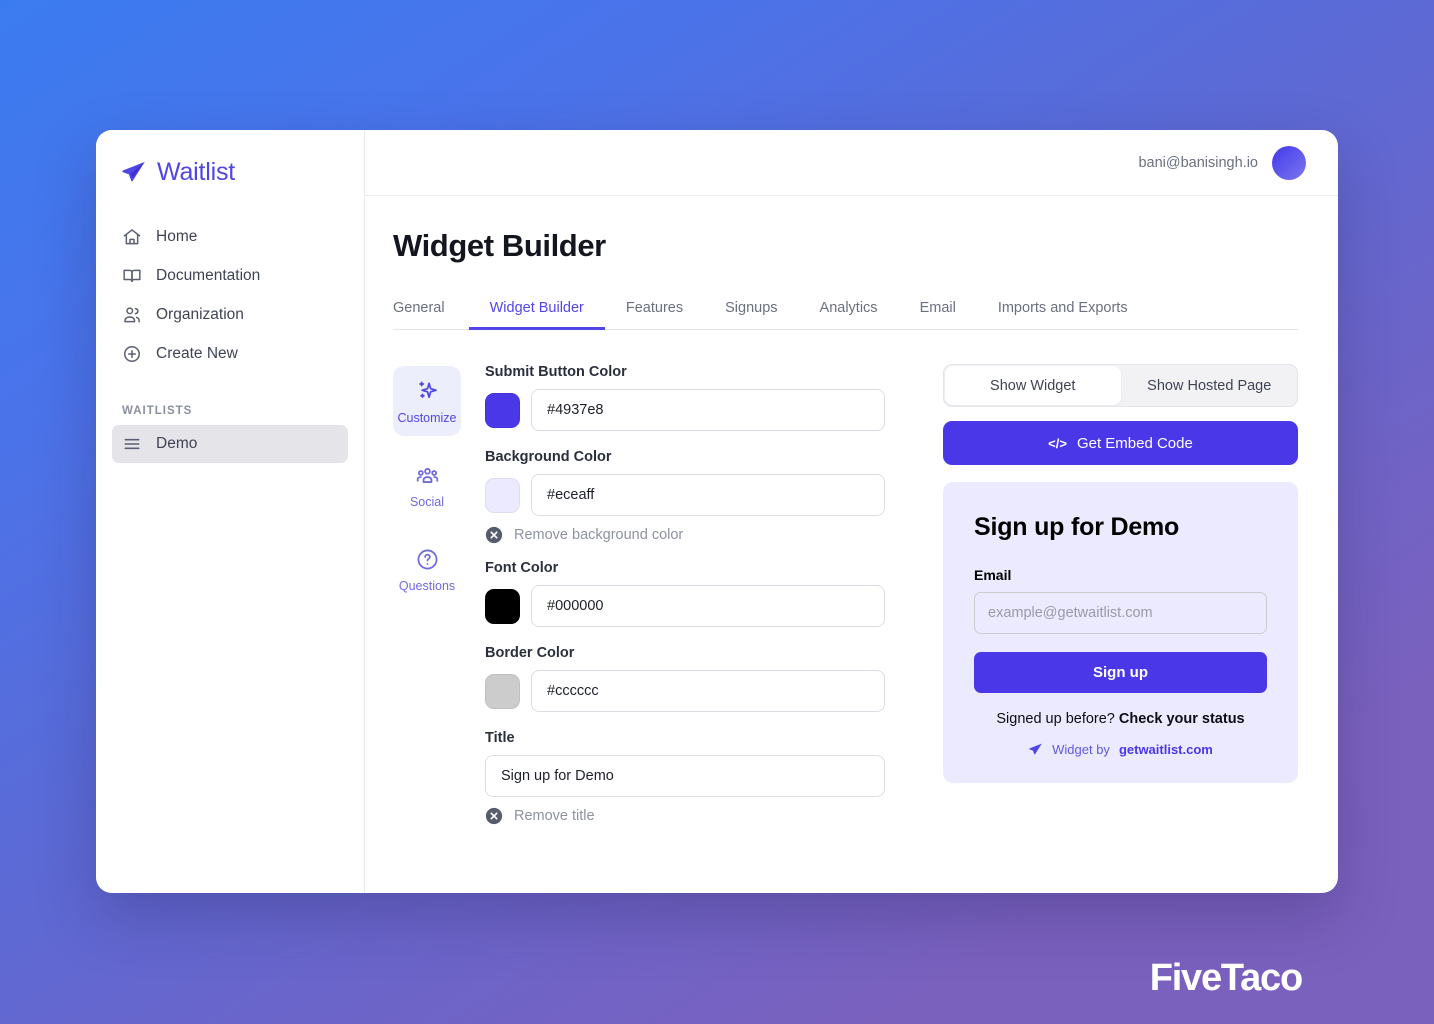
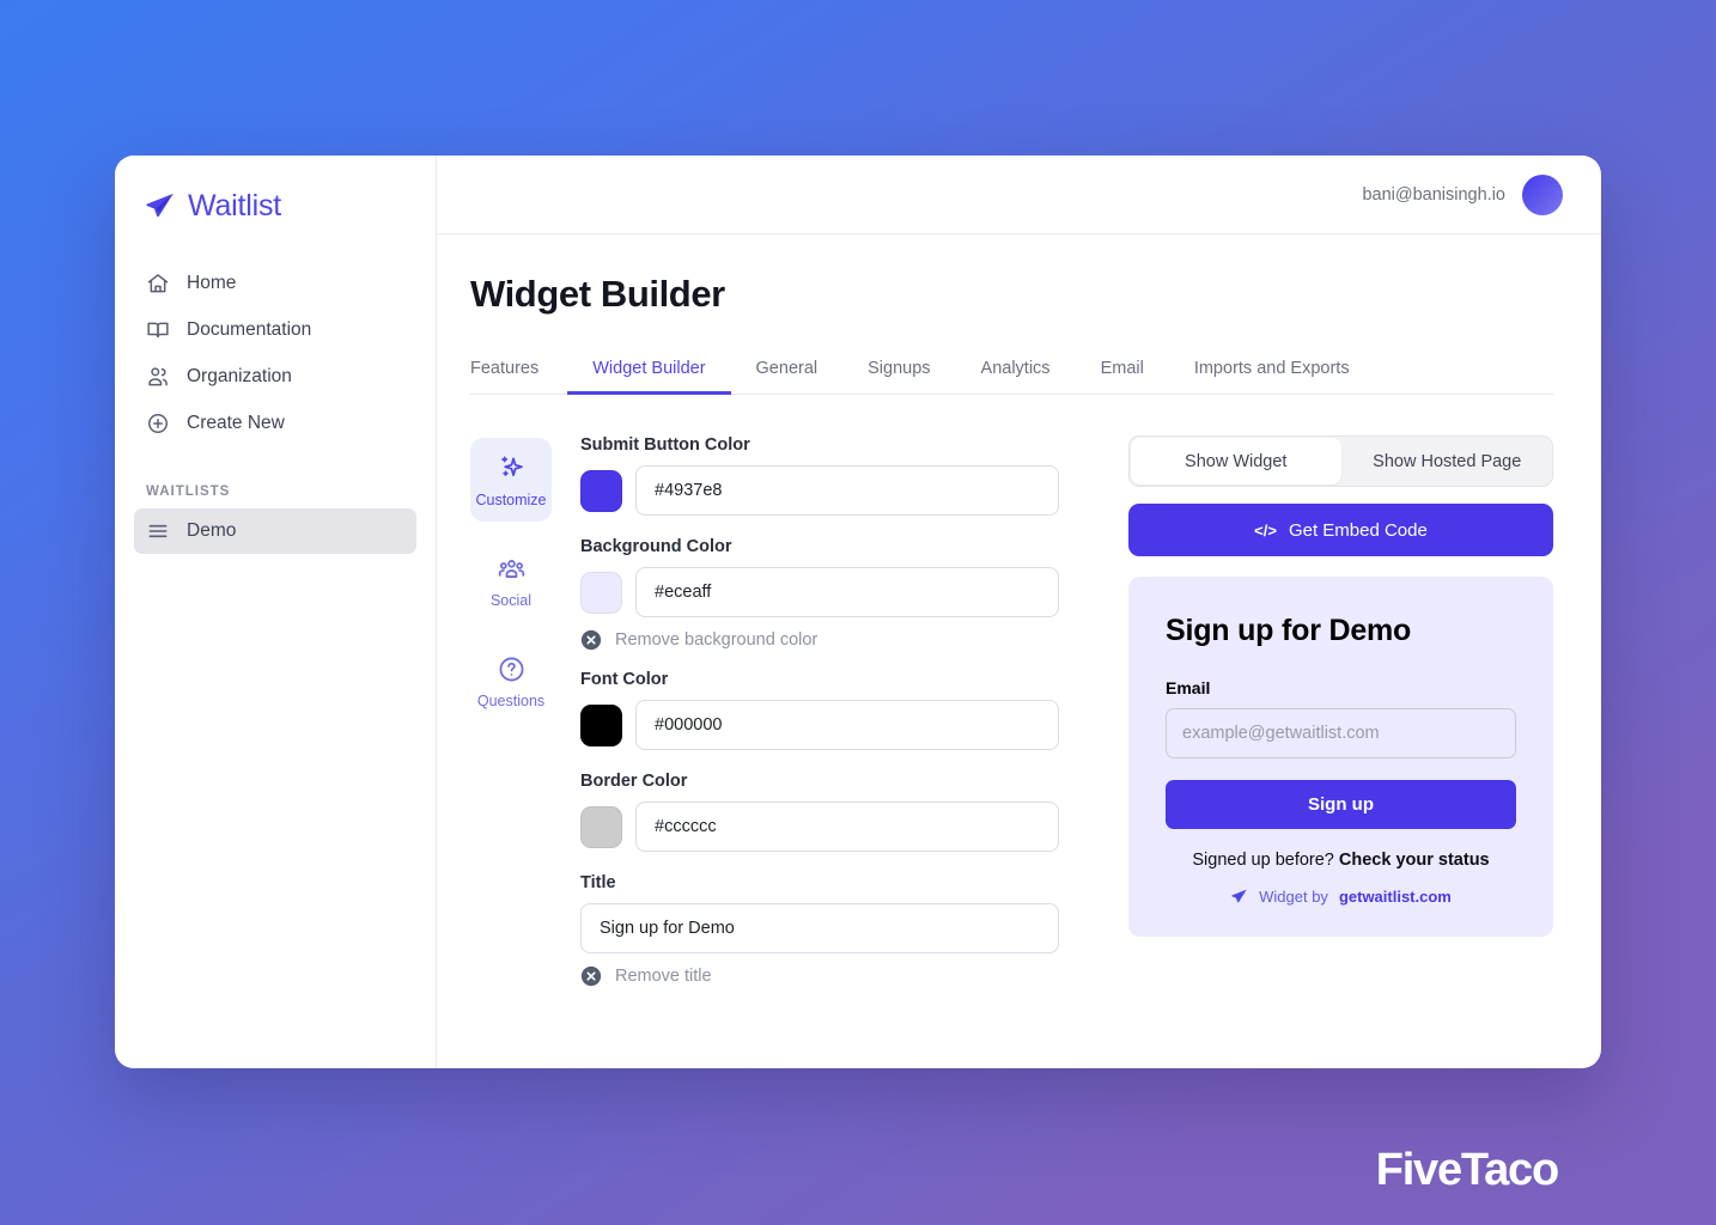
  Waitlist
  Home
  Documentation
  Organization
  Create New
  WAITLISTS
  Demo
  bani@banisingh.io
  Widget Builder
- General
+ Features
  Widget Builder
- Features
+ General
  Signups
  Analytics
  Email
  Imports and Exports
  Customize
  Social
  Questions
  Submit Button Color
  #4937e8
  Background Color
  #eceaff
  Remove background color
  Font Color
  #000000
  Border Color
  #cccccc
  Title
  Sign up for Demo
  Remove title
  Show Widget
  Show Hosted Page
  </>
  Get Embed Code
  Sign up for Demo
  Email
  example@getwaitlist.com Sign up
  Signed up before? Check your status
  Widget by
  getwaitlist.com
  FiveTaco
